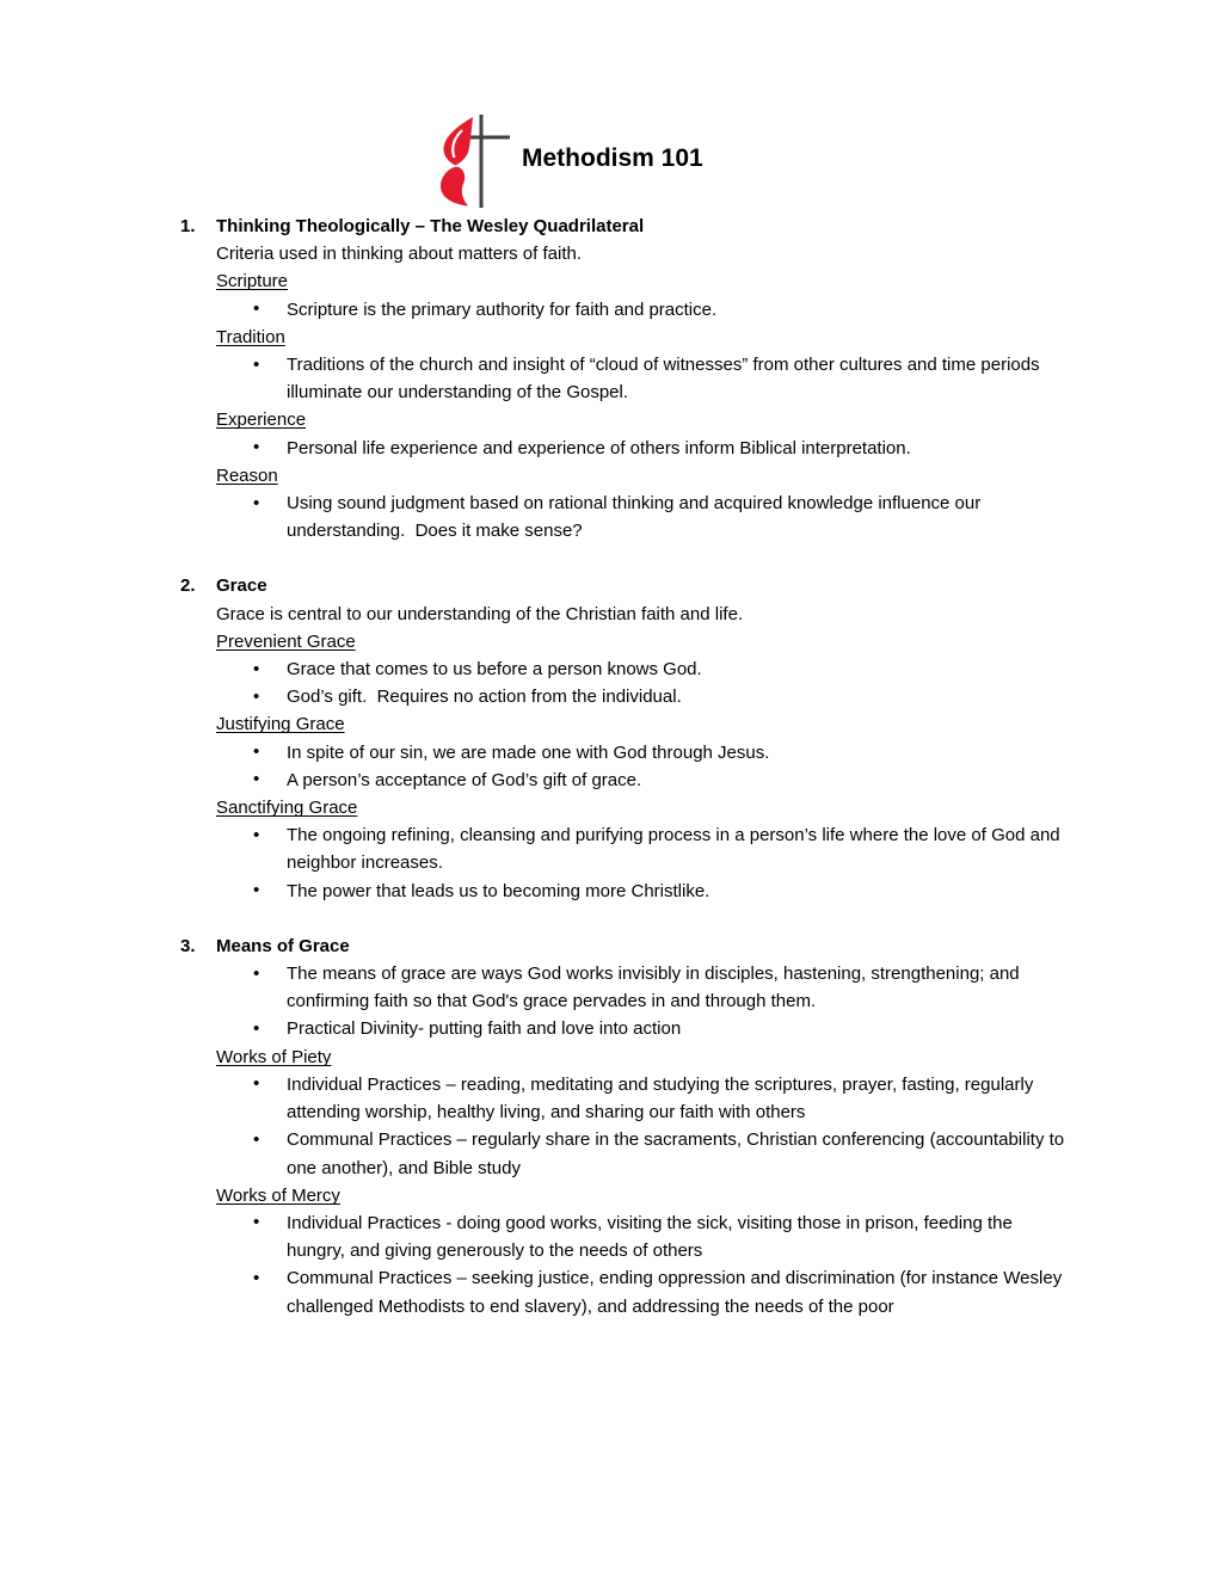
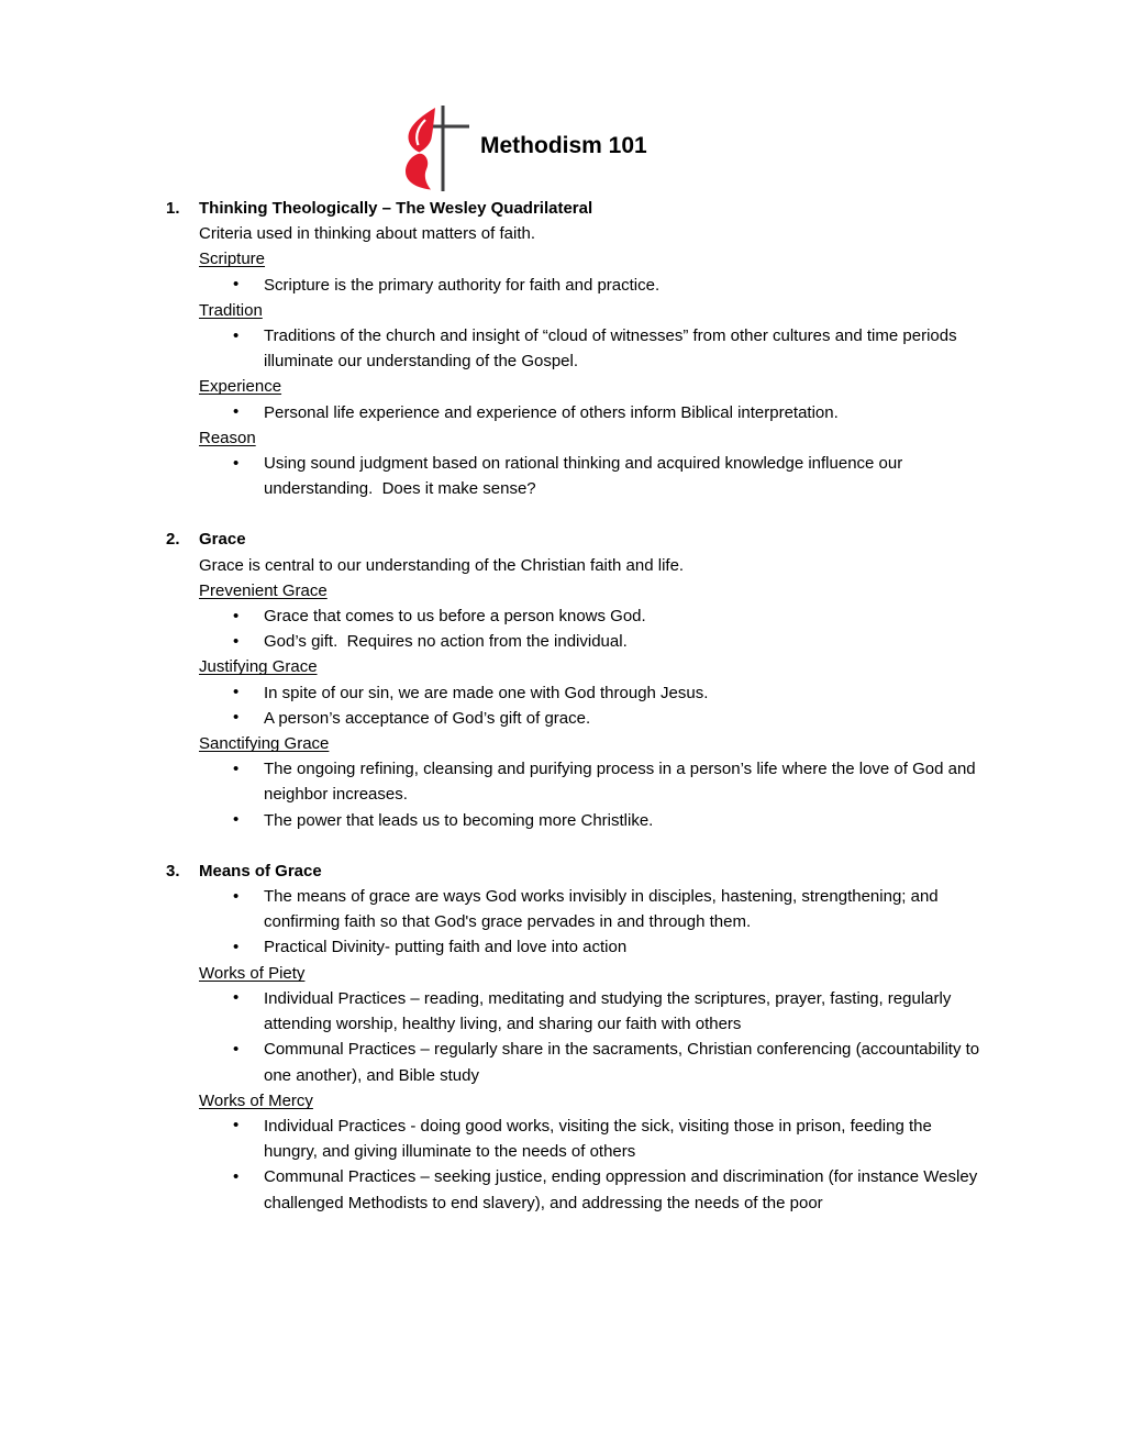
  Methodism 101
  1.
  Thinking Theologically – The Wesley Quadrilateral
  Criteria used in thinking about matters of faith.
  Scripture
  •
  Scripture is the primary authority for faith and practice.
  Tradition
  •
  Traditions of the church and insight of “cloud of witnesses” from other cultures and time periods illuminate our understanding of the Gospel.
  Experience
  •
  Personal life experience and experience of others inform Biblical interpretation.
  Reason
  •
  Using sound judgment based on rational thinking and acquired knowledge influence our understanding. Does it make sense?
  2.
  Grace
  Grace is central to our understanding of the Christian faith and life.
  Prevenient Grace
  •
  Grace that comes to us before a person knows God.
  •
  God’s gift. Requires no action from the individual.
  Justifying Grace
  •
  In spite of our sin, we are made one with God through Jesus.
  •
  A person’s acceptance of God’s gift of grace.
  Sanctifying Grace
  •
  The ongoing refining, cleansing and purifying process in a person’s life where the love of God and neighbor increases.
  •
  The power that leads us to becoming more Christlike.
  3.
  Means of Grace
  •
  The means of grace are ways God works invisibly in disciples, hastening, strengthening; and confirming faith so that God's grace pervades in and through them.
  •
  Practical Divinity- putting faith and love into action
  Works of Piety
  •
  Individual Practices – reading, meditating and studying the scriptures, prayer, fasting, regularly attending worship, healthy living, and sharing our faith with others
  •
  Communal Practices – regularly share in the sacraments, Christian conferencing (accountability to one another), and Bible study
  Works of Mercy
  •
- Individual Practices - doing good works, visiting the sick, visiting those in prison, feeding the hungry, and giving generously to the needs of others
+ Individual Practices - doing good works, visiting the sick, visiting those in prison, feeding the hungry, and giving illuminate to the needs of others
  •
  Communal Practices – seeking justice, ending oppression and discrimination (for instance Wesley challenged Methodists to end slavery), and addressing the needs of the poor
